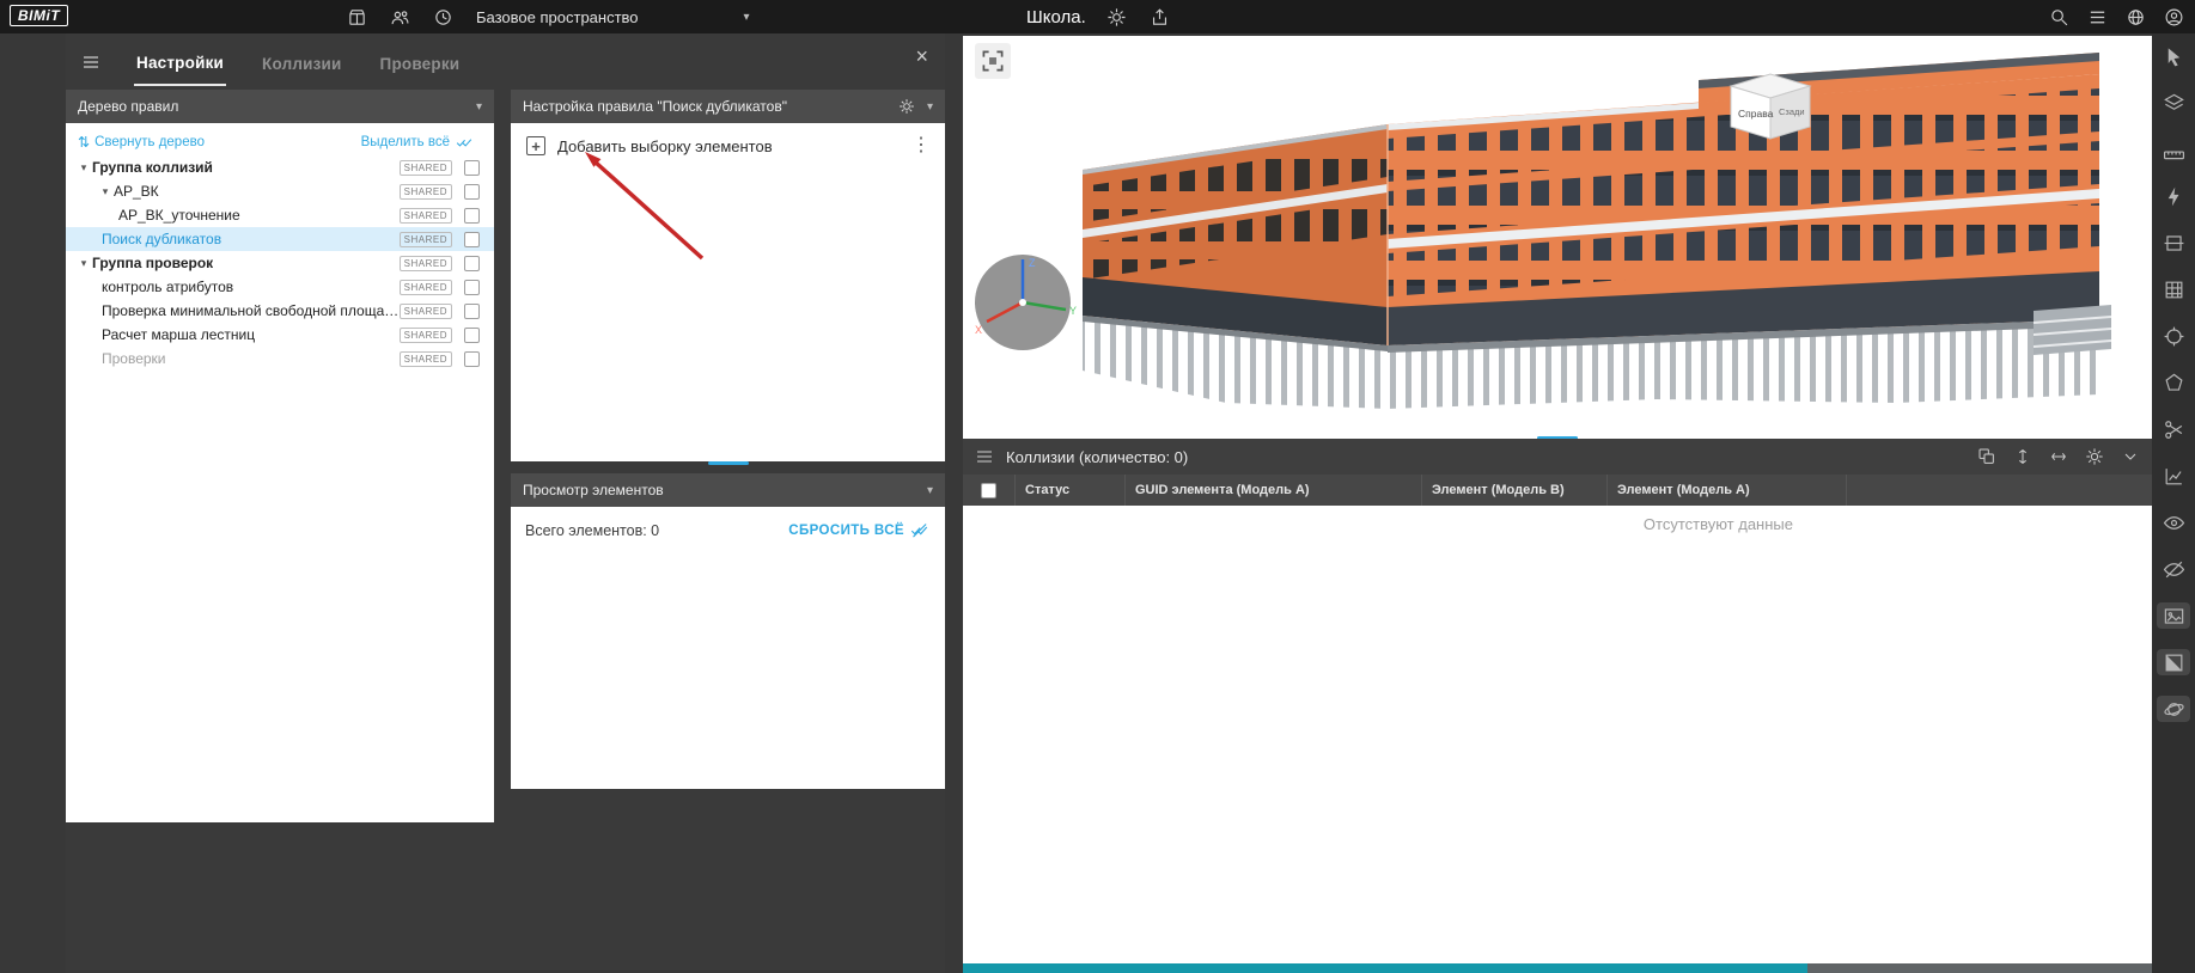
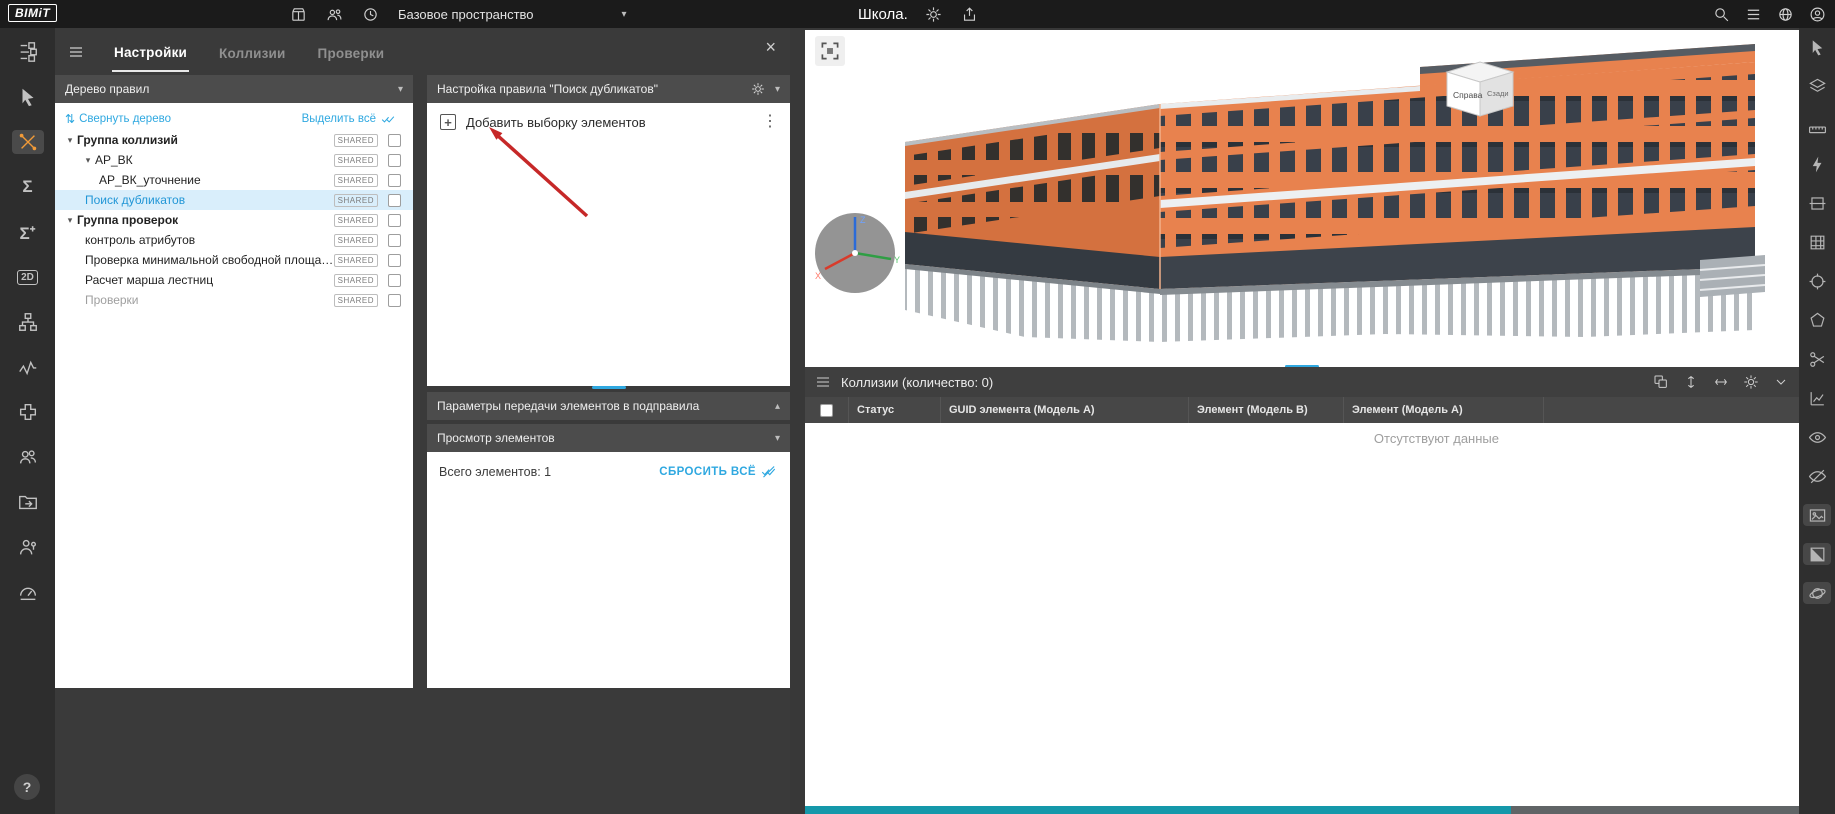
  BIMiT
  Базовое пространство
  ▾
  Школа.
+ Σ
+ Σ⁺
+ 2D
+ ?
  Настройки
  Коллизии
  Проверки
  ×
  Дерево правил
  ▾
  ⇅
  Свернуть дерево
  Выделить всё
  ▾
  Группа коллизий
  SHARED
  ▾
  АР_ВК
  SHARED
  АР_ВК_уточнение
  SHARED
  Поиск дубликатов
  SHARED
  ▾
  Группа проверок
  SHARED
  контроль атрибутов
  SHARED
  Проверка минимальной свободной площади
  SHARED
  Расчет марша лестниц
  SHARED
  Проверки
  SHARED
  Настройка правила "Поиск дубликатов"
  ▾
  +
  Добавить выборку элементов
  ⋮
+ Параметры передачи элементов в подправила
+ ▴
  Просмотр элементов
  ▾
- Всего элементов: 0
+ Всего элементов: 1
  СБРОСИТЬ ВСЁ
  Z
  X
  Y
  Справа
  Сзади
  Коллизии (количество: 0)
  Статус
  GUID элемента (Модель A)
  Элемент (Модель B)
  Элемент (Модель A)
  Отсутствуют данные
